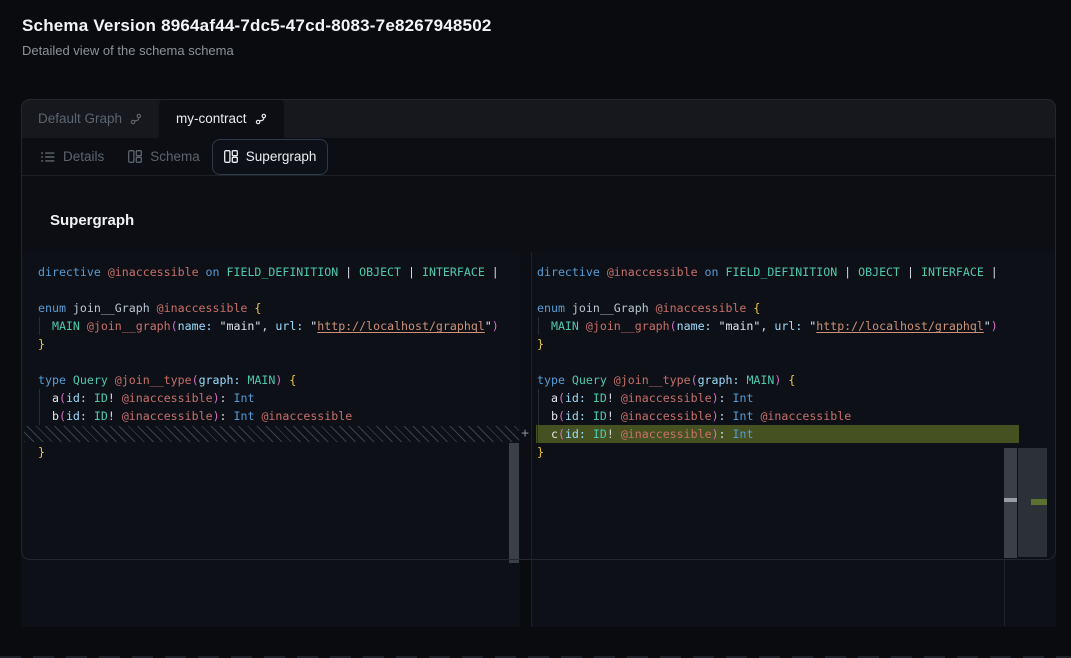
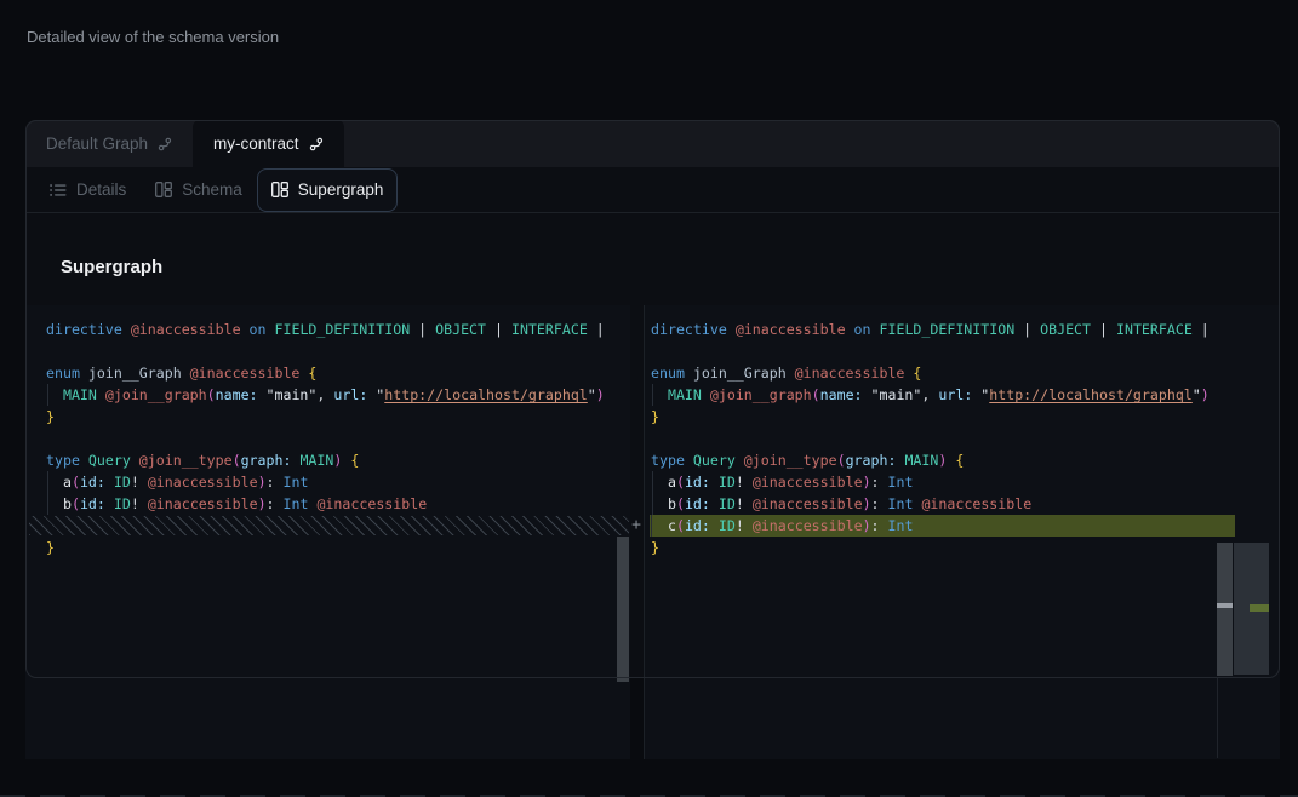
- Schema Version 8964af44-7dc5-47cd-8083-7e8267948502
- Detailed view of the schema schema
+ Detailed view of the schema version
  Default Graph
  my-contract
  Details
  Schema
  Supergraph
  Supergraph
  directive @inaccessible on FIELD_DEFINITION | OBJECT | INTERFACE |
  enum join__Graph @inaccessible {
  MAIN @join__graph(name: "main", url: "http://localhost/graphql")
  }
  type Query @join__type(graph: MAIN) {
  a(id: ID! @inaccessible): Int
  b(id: ID! @inaccessible): Int @inaccessible
  }
  directive @inaccessible on FIELD_DEFINITION | OBJECT | INTERFACE |
  enum join__Graph @inaccessible {
  MAIN @join__graph(name: "main", url: "http://localhost/graphql")
  }
  type Query @join__type(graph: MAIN) {
  a(id: ID! @inaccessible): Int
  b(id: ID! @inaccessible): Int @inaccessible
  c(id: ID! @inaccessible): Int
  }
  +
